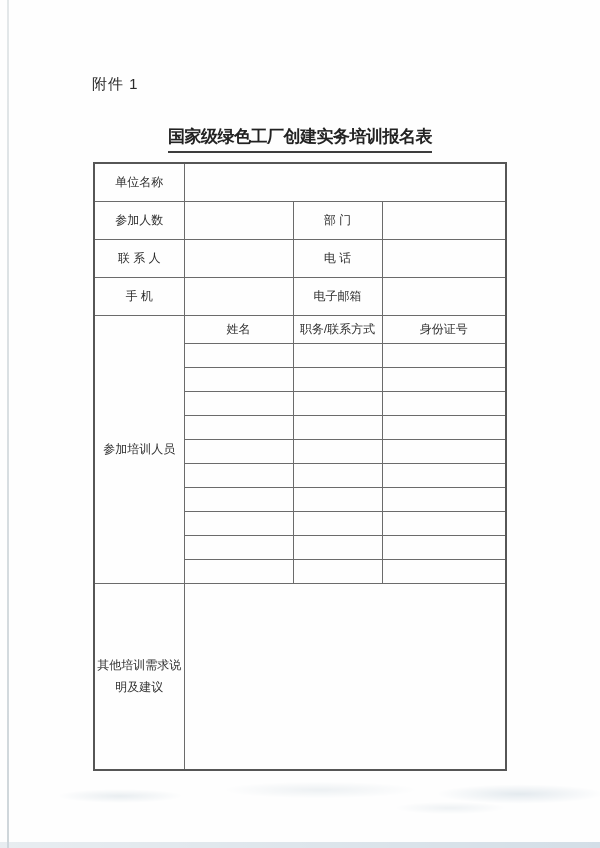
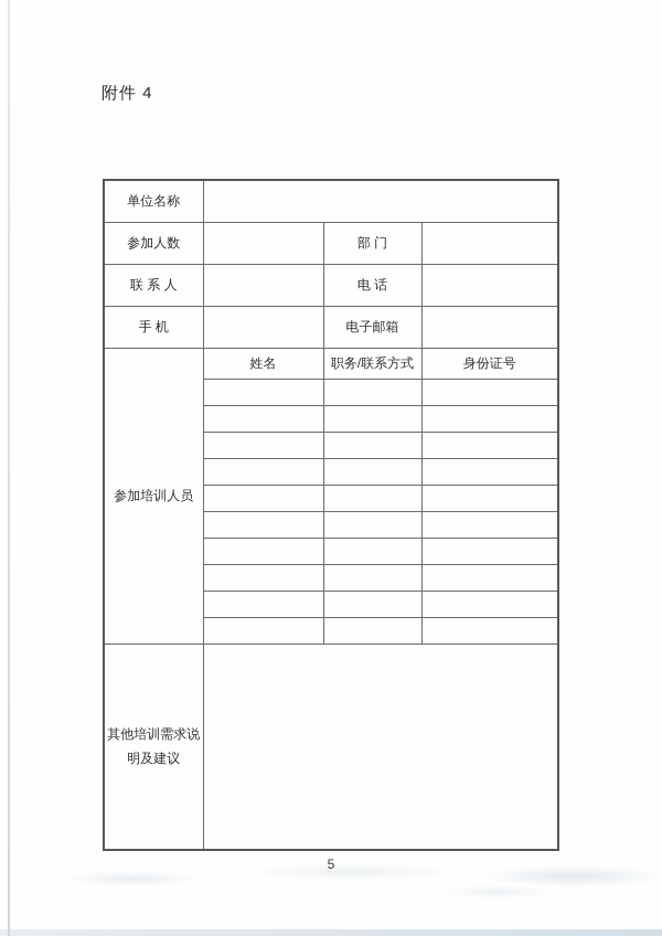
- 附件 1
+ 附件 4
- 国家级绿色工厂创建实务培训报名表
  单位名称
  参加人数		部 门
  联 系 人		电 话
  手 机		电子邮箱
  参加培训人员	姓名	职务/联系方式	身份证号
  其他培训需求说明及建议
+ 5
